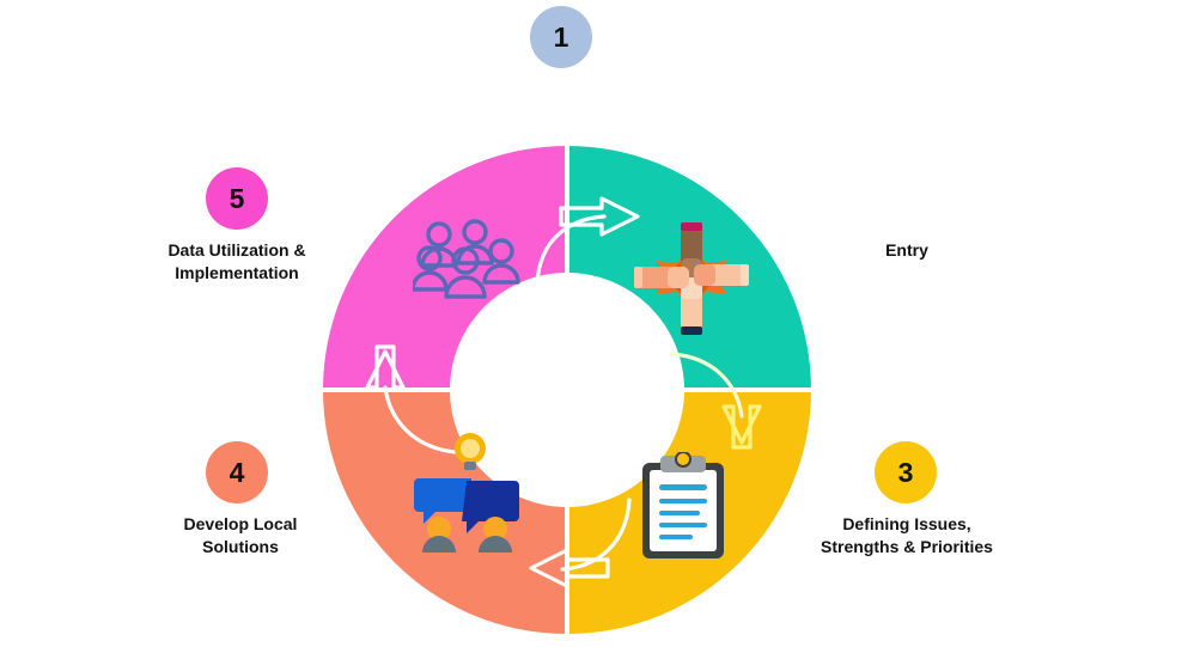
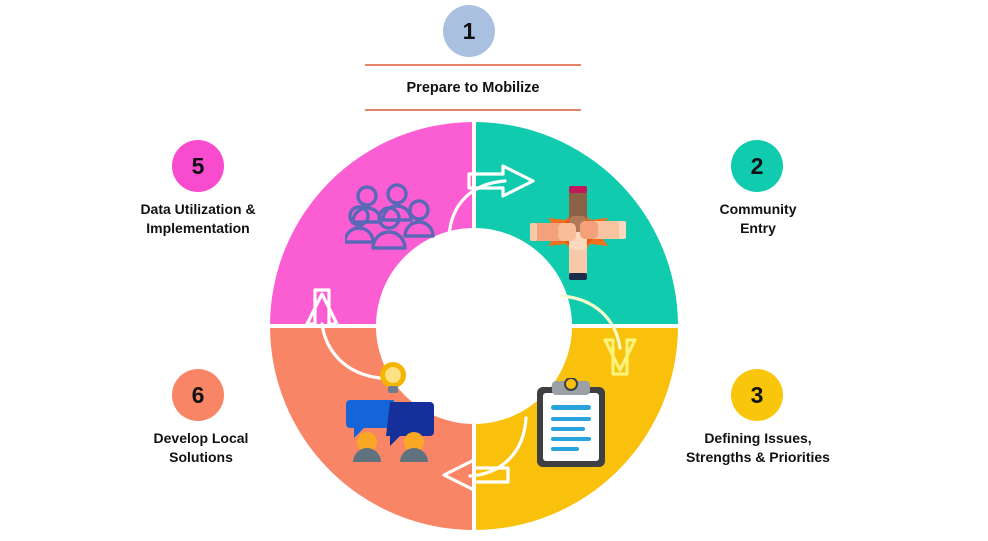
  1
+ Prepare to Mobilize
+ 2
+ Community
  Entry
  3
  Defining Issues,
  Strengths & Priorities
- 4
+ 6
  Develop Local
  Solutions
  5
  Data Utilization &
  Implementation
